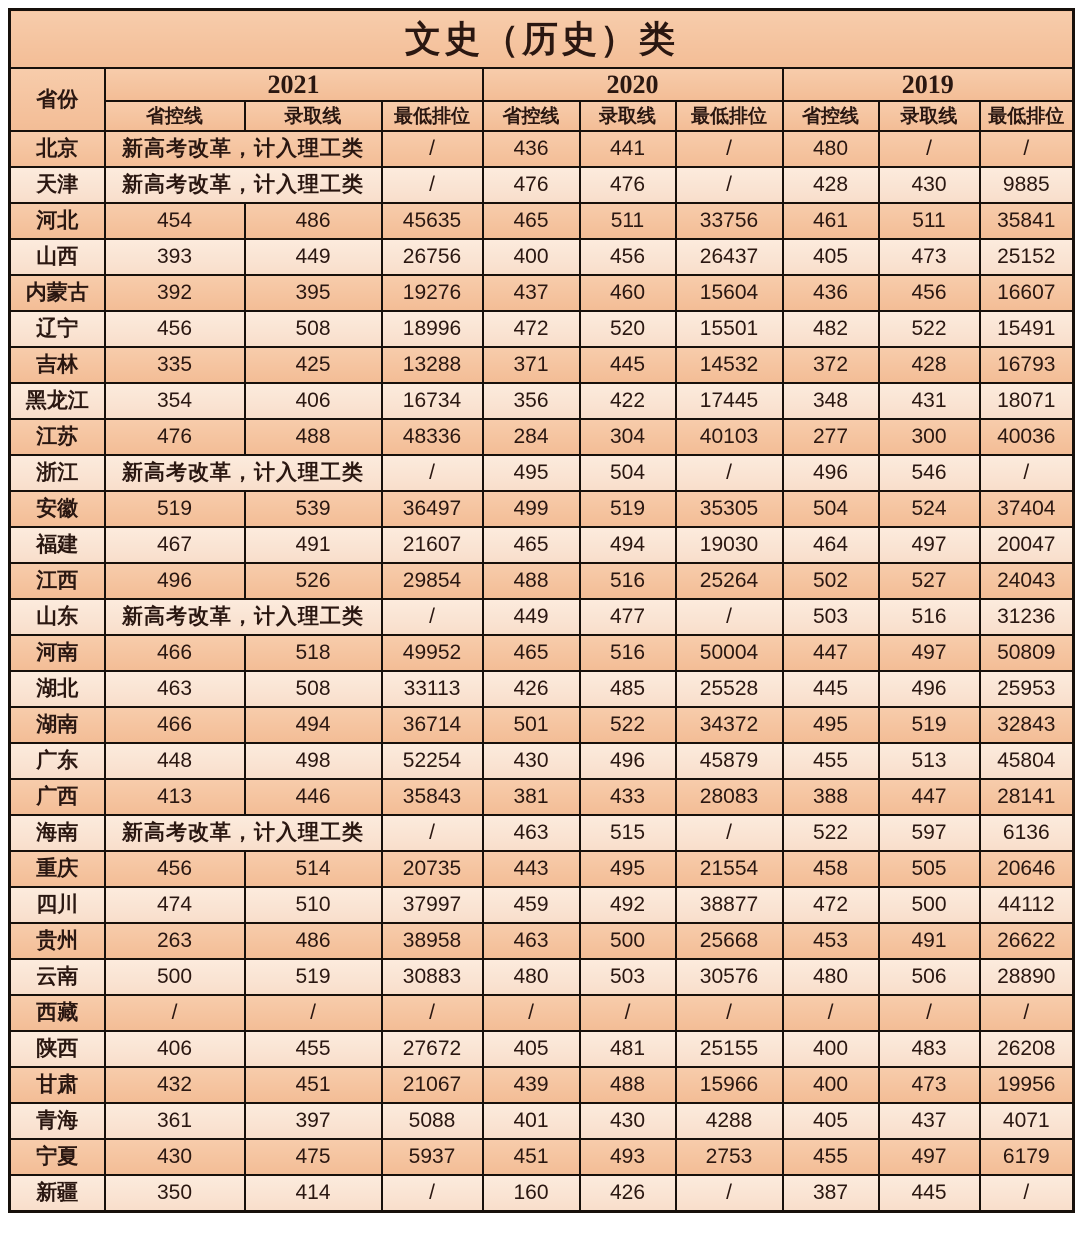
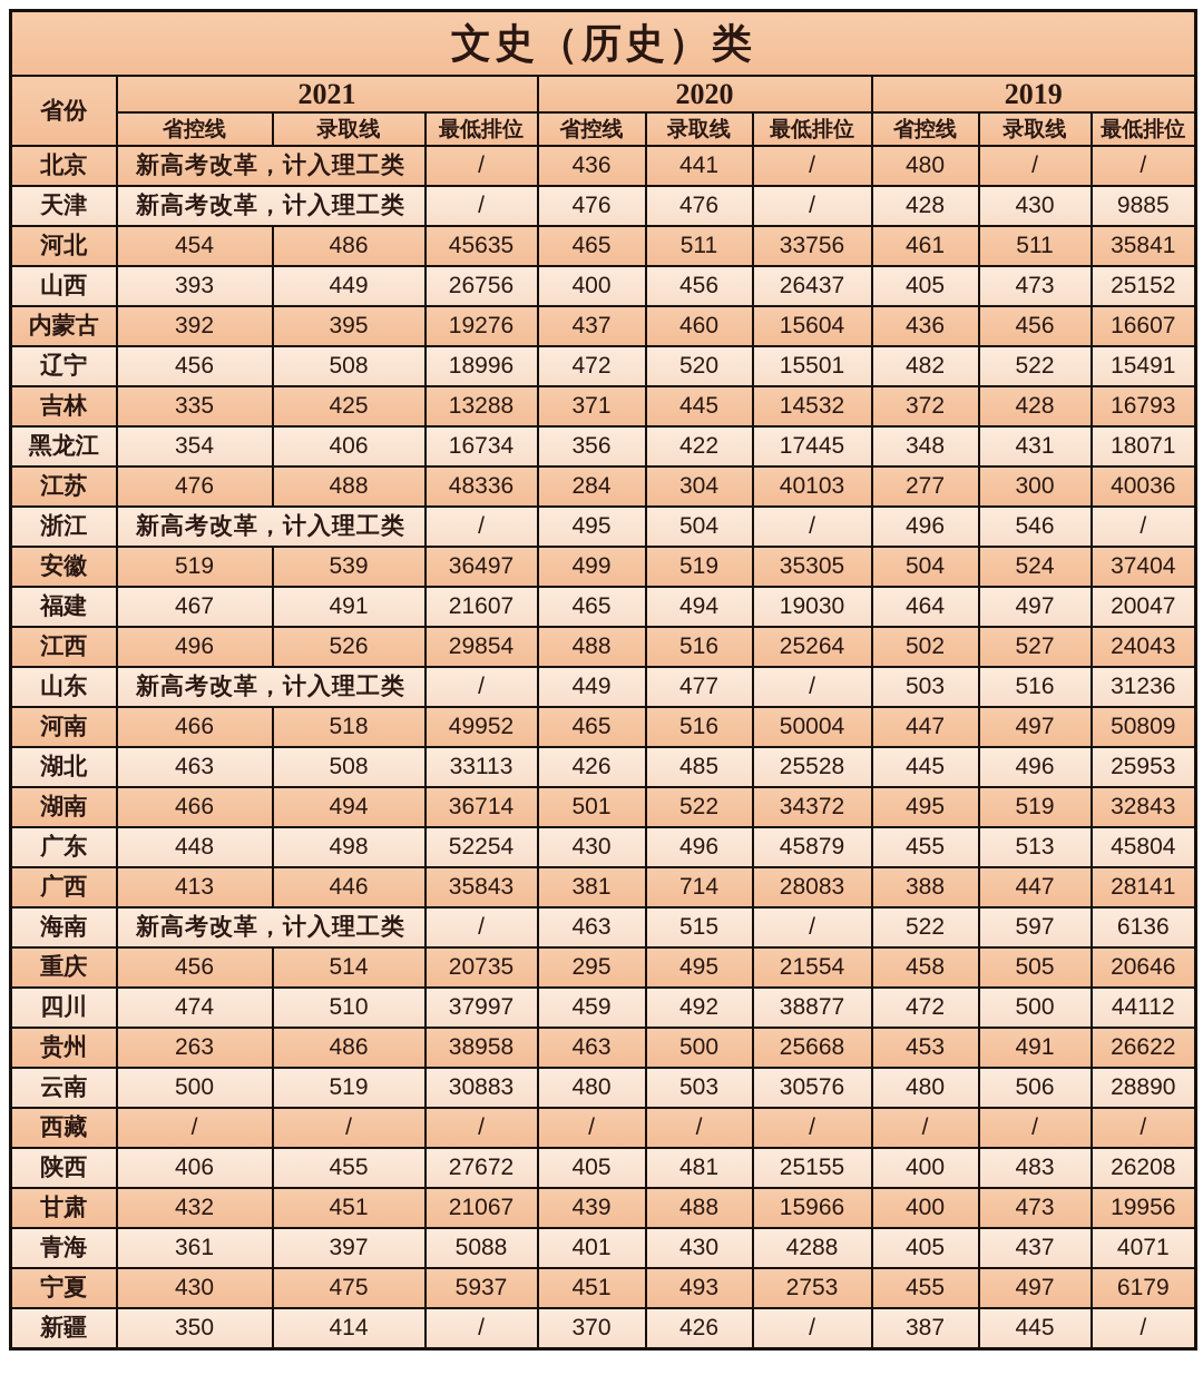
  文史（历史）类
  省份	2021	2020	2019
  省控线	录取线	最低排位	省控线	录取线	最低排位	省控线	录取线	最低排位
  北京	新高考改革，计入理工类	/	436	441	/	480	/	/
  天津	新高考改革，计入理工类	/	476	476	/	428	430	9885
  河北	454	486	45635	465	511	33756	461	511	35841
  山西	393	449	26756	400	456	26437	405	473	25152
  内蒙古	392	395	19276	437	460	15604	436	456	16607
  辽宁	456	508	18996	472	520	15501	482	522	15491
  吉林	335	425	13288	371	445	14532	372	428	16793
  黑龙江	354	406	16734	356	422	17445	348	431	18071
  江苏	476	488	48336	284	304	40103	277	300	40036
  浙江	新高考改革，计入理工类	/	495	504	/	496	546	/
  安徽	519	539	36497	499	519	35305	504	524	37404
  福建	467	491	21607	465	494	19030	464	497	20047
  江西	496	526	29854	488	516	25264	502	527	24043
  山东	新高考改革，计入理工类	/	449	477	/	503	516	31236
  河南	466	518	49952	465	516	50004	447	497	50809
  湖北	463	508	33113	426	485	25528	445	496	25953
  湖南	466	494	36714	501	522	34372	495	519	32843
  广东	448	498	52254	430	496	45879	455	513	45804
- 广西	413	446	35843	381	433	28083	388	447	28141
+ 广西	413	446	35843	381	714	28083	388	447	28141
  海南	新高考改革，计入理工类	/	463	515	/	522	597	6136
- 重庆	456	514	20735	443	495	21554	458	505	20646
+ 重庆	456	514	20735	295	495	21554	458	505	20646
  四川	474	510	37997	459	492	38877	472	500	44112
  贵州	263	486	38958	463	500	25668	453	491	26622
  云南	500	519	30883	480	503	30576	480	506	28890
  西藏	/	/	/	/	/	/	/	/	/
  陕西	406	455	27672	405	481	25155	400	483	26208
  甘肃	432	451	21067	439	488	15966	400	473	19956
  青海	361	397	5088	401	430	4288	405	437	4071
  宁夏	430	475	5937	451	493	2753	455	497	6179
- 新疆	350	414	/	160	426	/	387	445	/
+ 新疆	350	414	/	370	426	/	387	445	/
